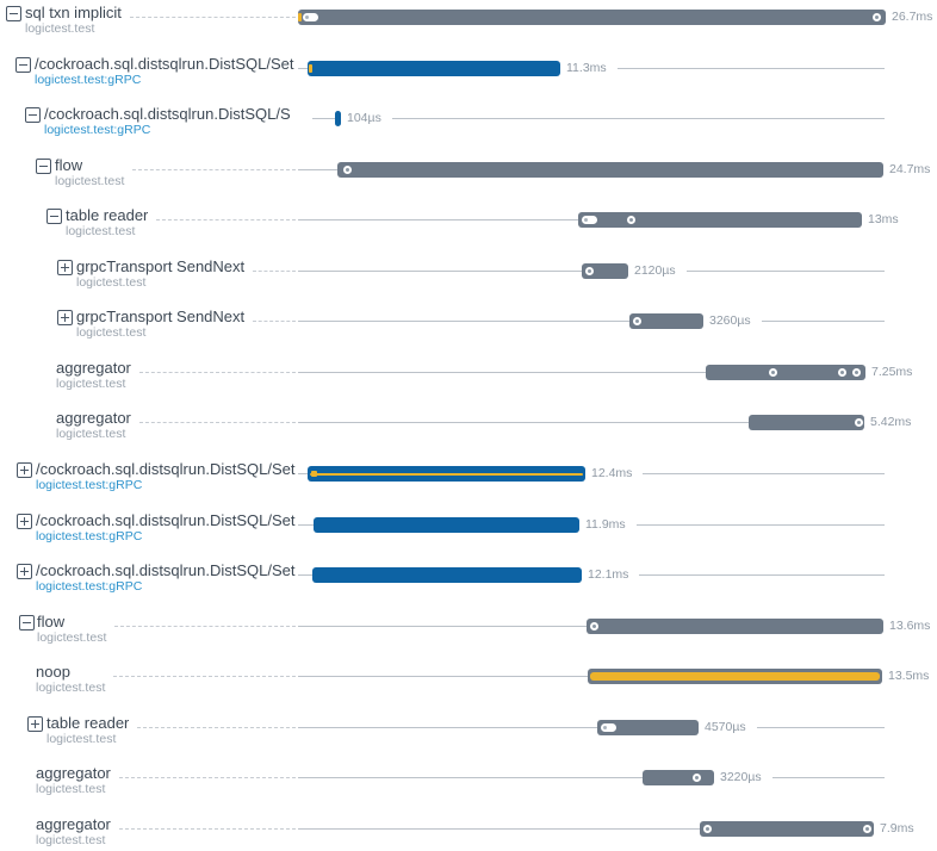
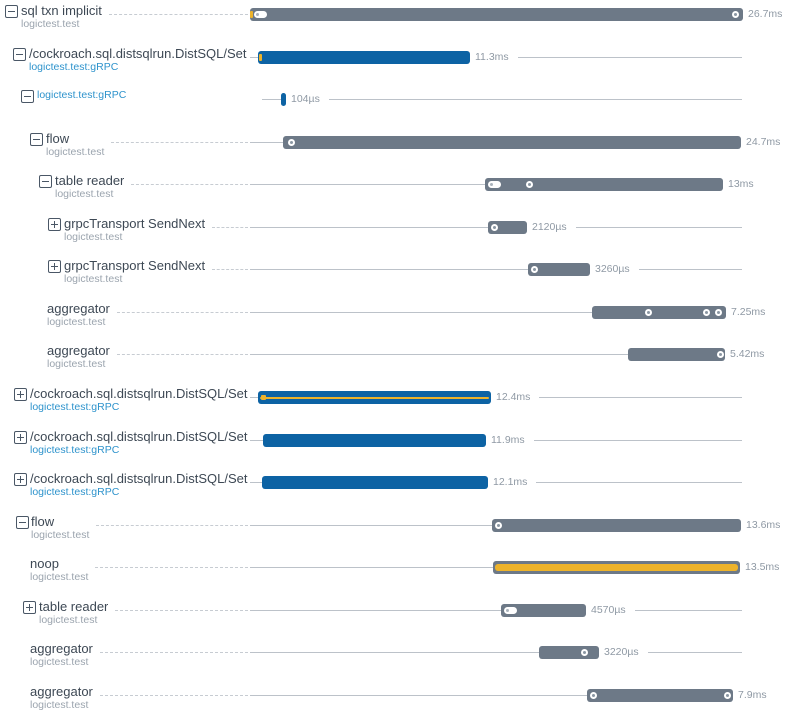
  sql txn implicit
  logictest.test
  26.7ms
  /cockroach.sql.distsqlrun.DistSQL/Set
  logictest.test:gRPC
  11.3ms
- /cockroach.sql.distsqlrun.DistSQL/S
  logictest.test:gRPC
  104µs
  flow
  logictest.test
  24.7ms
  table reader
  logictest.test
  13ms
  grpcTransport SendNext
  logictest.test
  2120µs
  grpcTransport SendNext
  logictest.test
  3260µs
  aggregator
  logictest.test
  7.25ms
  aggregator
  logictest.test
  5.42ms
  /cockroach.sql.distsqlrun.DistSQL/Set
  logictest.test:gRPC
  12.4ms
  /cockroach.sql.distsqlrun.DistSQL/Set
  logictest.test:gRPC
  11.9ms
  /cockroach.sql.distsqlrun.DistSQL/Set
  logictest.test:gRPC
  12.1ms
  flow
  logictest.test
  13.6ms
  noop
  logictest.test
  13.5ms
  table reader
  logictest.test
  4570µs
  aggregator
  logictest.test
  3220µs
  aggregator
  logictest.test
  7.9ms
